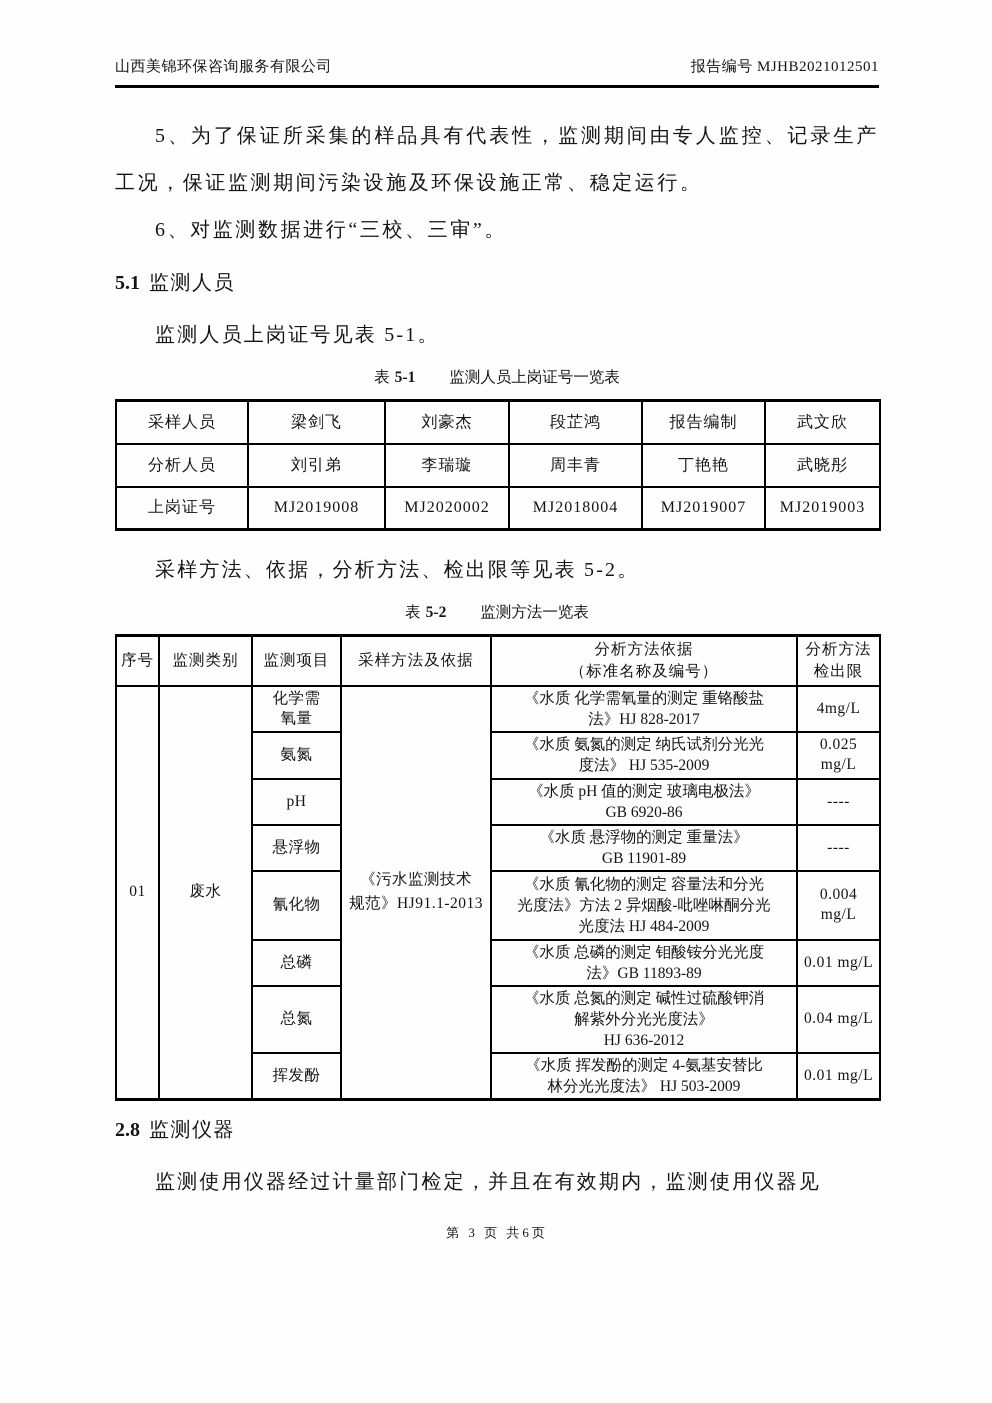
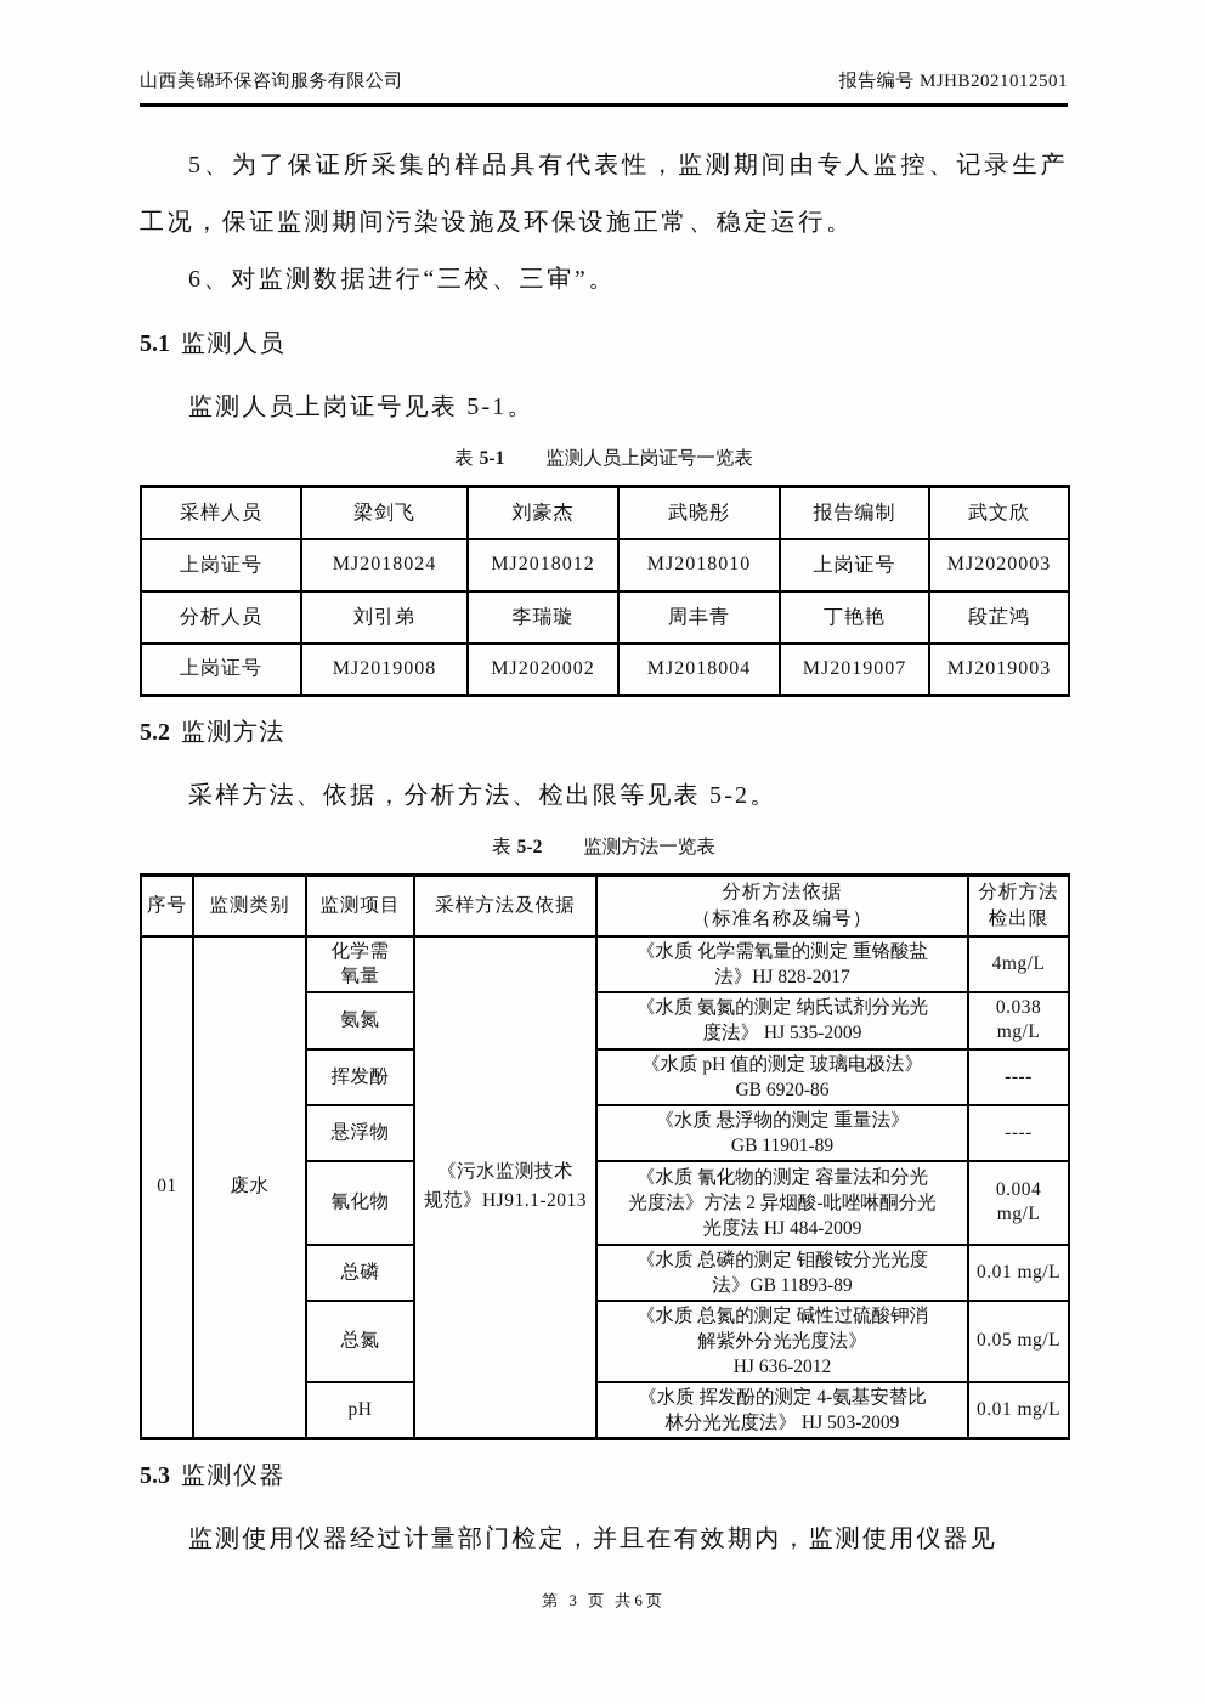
  山西美锦环保咨询服务有限公司
  报告编号 MJHB2021012501
  5、为了保证所采集的样品具有代表性，监测期间由专人监控、记录生产工况，保证监测期间污染设施及环保设施正常、稳定运行。
  6、对监测数据进行“三校、三审”。
  5.1 监测人员
  监测人员上岗证号见表 5-1。
  表 5-1 监测人员上岗证号一览表
- 采样人员	梁剑飞	刘豪杰	段芷鸿	报告编制	武文欣
+ 采样人员	梁剑飞	刘豪杰	武晓彤	报告编制	武文欣
+ 上岗证号	MJ2018024	MJ2018012	MJ2018010	上岗证号	MJ2020003
- 分析人员	刘引弟	李瑞璇	周丰青	丁艳艳	武晓彤
+ 分析人员	刘引弟	李瑞璇	周丰青	丁艳艳	段芷鸿
  上岗证号	MJ2019008	MJ2020002	MJ2018004	MJ2019007	MJ2019003
+ 5.2 监测方法
  采样方法、依据，分析方法、检出限等见表 5-2。
  表 5-2 监测方法一览表
  序号	监测类别	监测项目	采样方法及依据	分析方法依据 （标准名称及编号）	分析方法 检出限
  01	废水	化学需 氧量	《污水监测技术 规范》HJ91.1-2013	《水质 化学需氧量的测定 重铬酸盐 法》HJ 828-2017	4mg/L
- 氨氮	《水质 氨氮的测定 纳氏试剂分光光 度法》 HJ 535-2009	0.025 mg/L
+ 氨氮	《水质 氨氮的测定 纳氏试剂分光光 度法》 HJ 535-2009	0.038 mg/L
- pH	《水质 pH 值的测定 玻璃电极法》 GB 6920-86	----
+ 挥发酚	《水质 pH 值的测定 玻璃电极法》 GB 6920-86	----
  悬浮物	《水质 悬浮物的测定 重量法》 GB 11901-89	----
  氰化物	《水质 氰化物的测定 容量法和分光 光度法》方法 2 异烟酸-吡唑啉酮分光 光度法 HJ 484-2009	0.004 mg/L
  总磷	《水质 总磷的测定 钼酸铵分光光度 法》GB 11893-89	0.01 mg/L
- 总氮	《水质 总氮的测定 碱性过硫酸钾消 解紫外分光光度法》 HJ 636-2012	0.04 mg/L
+ 总氮	《水质 总氮的测定 碱性过硫酸钾消 解紫外分光光度法》 HJ 636-2012	0.05 mg/L
- 挥发酚	《水质 挥发酚的测定 4-氨基安替比 林分光光度法》 HJ 503-2009	0.01 mg/L
+ pH	《水质 挥发酚的测定 4-氨基安替比 林分光光度法》 HJ 503-2009	0.01 mg/L
- 2.8 监测仪器
+ 5.3 监测仪器
  监测使用仪器经过计量部门检定，并且在有效期内，监测使用仪器见
  第 3 页 共6页
